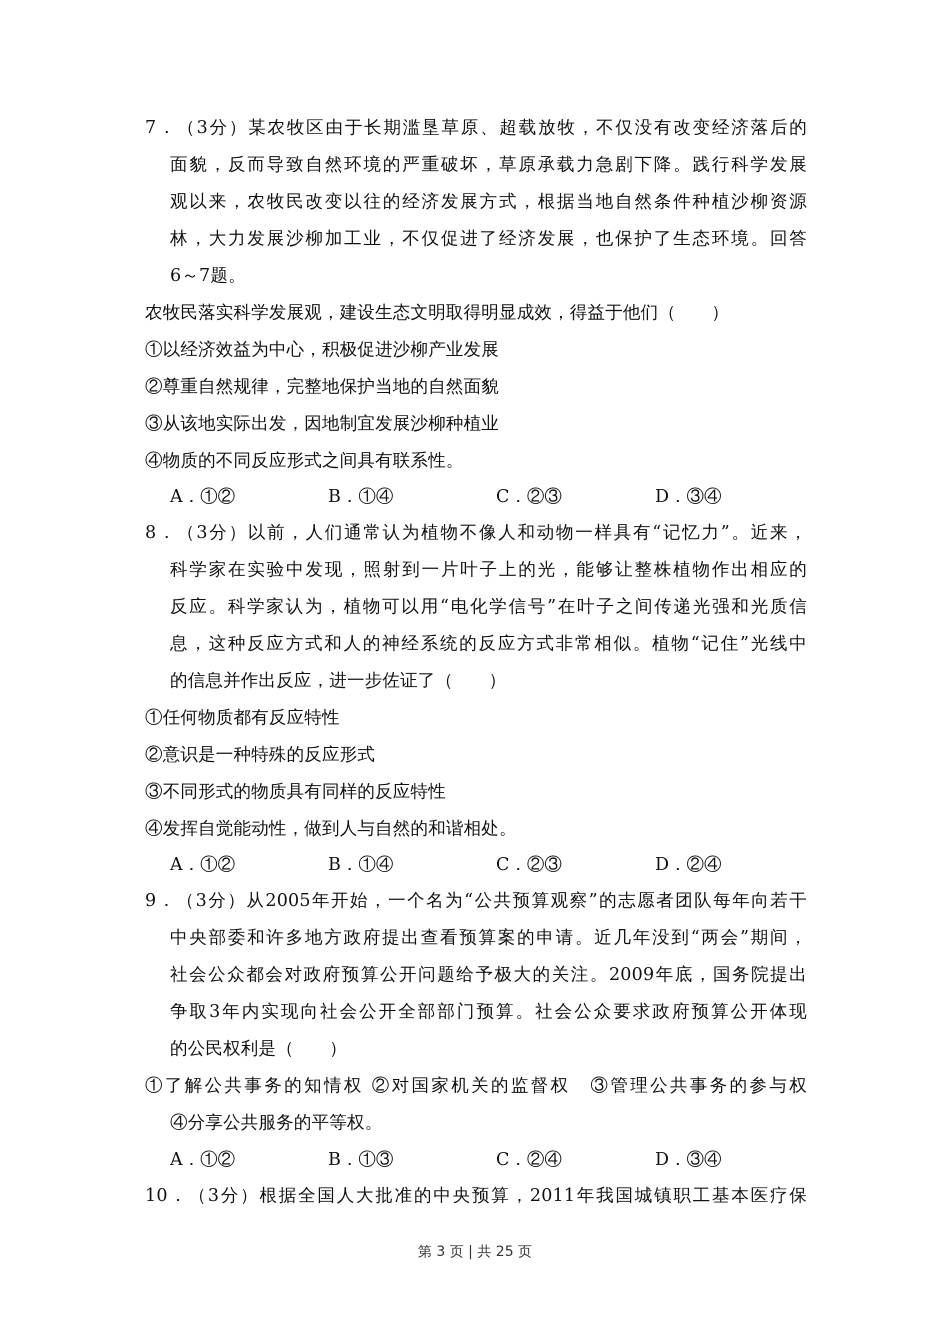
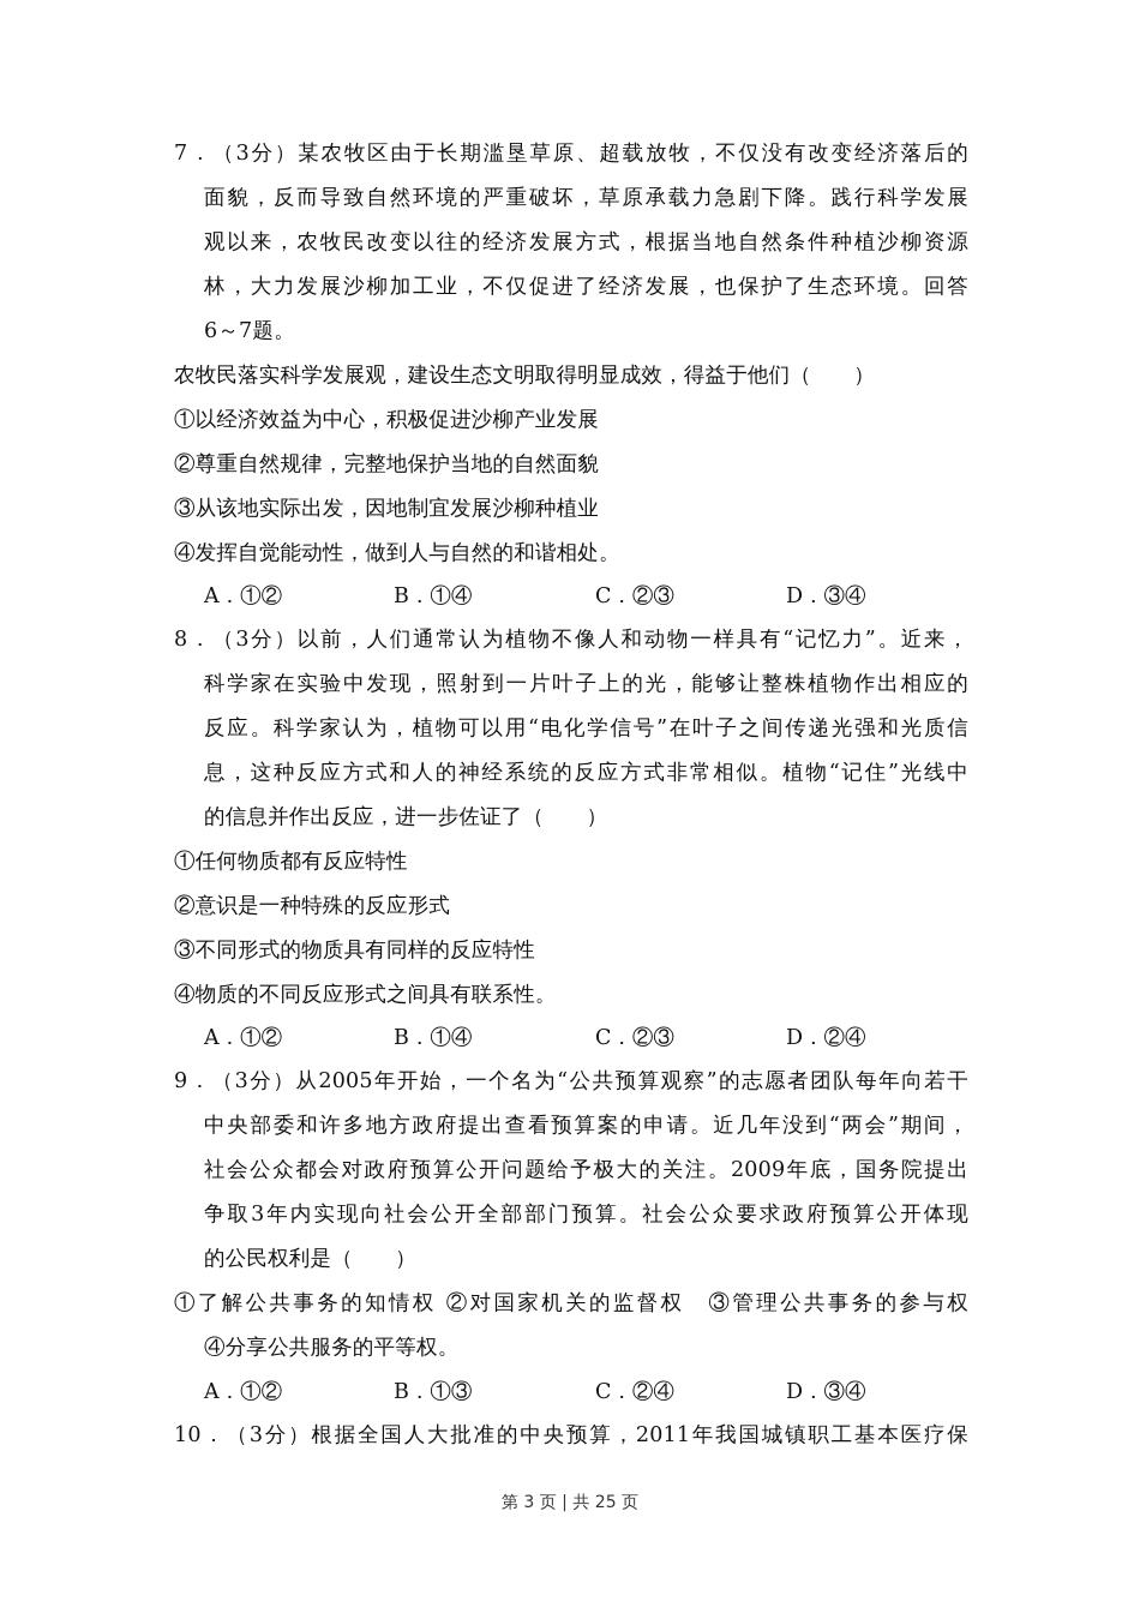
  7．（3分）某农牧区由于长期滥垦草原、超载放牧，不仅没有改变经济落后的
  面貌，反而导致自然环境的严重破坏，草原承载力急剧下降。践行科学发展
  观以来，农牧民改变以往的经济发展方式，根据当地自然条件种植沙柳资源
  林，大力发展沙柳加工业，不仅促进了经济发展，也保护了生态环境。回答
  6～7题。
  农牧民落实科学发展观，建设生态文明取得明显成效，得益于他们（ ）
  ①以经济效益为中心，积极促进沙柳产业发展
  ②尊重自然规律，完整地保护当地的自然面貌
  ③从该地实际出发，因地制宜发展沙柳种植业
- ④物质的不同反应形式之间具有联系性。
+ ④发挥自觉能动性，做到人与自然的和谐相处。
  A．①②
  B．①④
  C．②③
  D．③④
  8．（3分）以前，人们通常认为植物不像人和动物一样具有“记忆力”。近来，
  科学家在实验中发现，照射到一片叶子上的光，能够让整株植物作出相应的
  反应。科学家认为，植物可以用“电化学信号”在叶子之间传递光强和光质信
  息，这种反应方式和人的神经系统的反应方式非常相似。植物“记住”光线中
  的信息并作出反应，进一步佐证了（ ）
  ①任何物质都有反应特性
  ②意识是一种特殊的反应形式
  ③不同形式的物质具有同样的反应特性
- ④发挥自觉能动性，做到人与自然的和谐相处。
+ ④物质的不同反应形式之间具有联系性。
  A．①②
  B．①④
  C．②③
  D．②④
  9．（3分）从2005年开始，一个名为“公共预算观察”的志愿者团队每年向若干
  中央部委和许多地方政府提出查看预算案的申请。近几年没到“两会”期间，
  社会公众都会对政府预算公开问题给予极大的关注。2009年底，国务院提出
  争取3年内实现向社会公开全部部门预算。社会公众要求政府预算公开体现
  的公民权利是（ ）
  ①了解公共事务的知情权 ②对国家机关的监督权 ③管理公共事务的参与权
  ④分享公共服务的平等权。
  A．①②
  B．①③
  C．②④
  D．③④
  10．（3分）根据全国人大批准的中央预算，2011年我国城镇职工基本医疗保
  第 3 页 | 共 25 页
